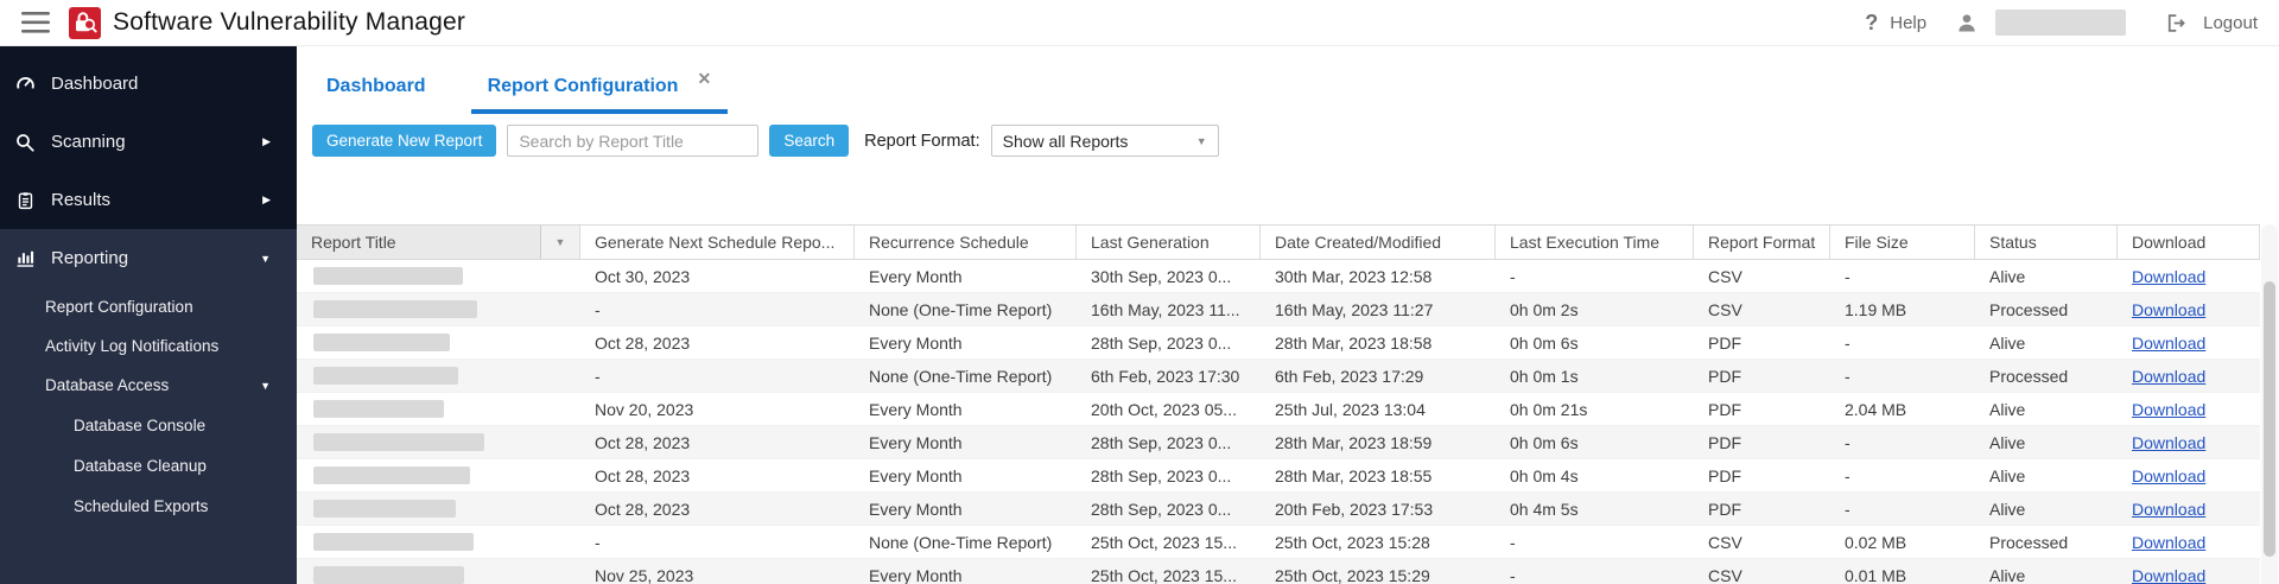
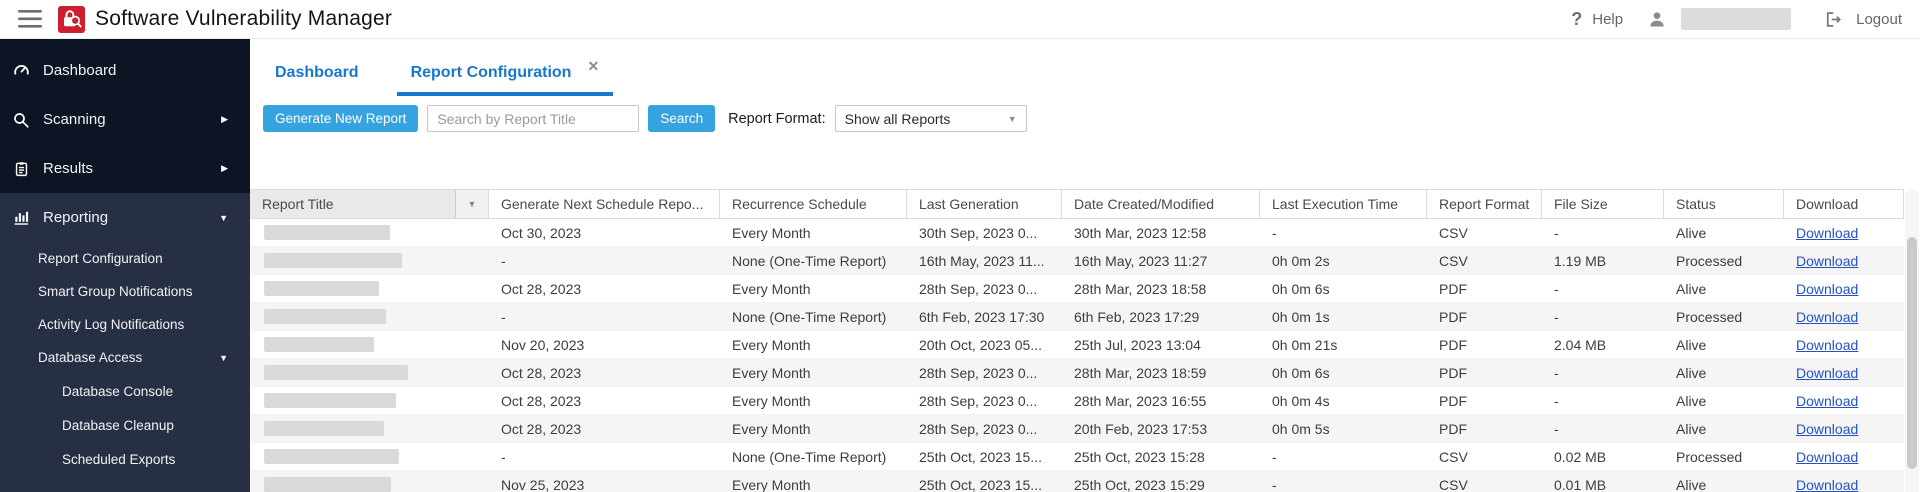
  Software Vulnerability Manager
  ?
  Help
  Logout
  Dashboard
  Scanning
  ▶
  Results
  ▶
  Reporting
  ▼
  Report Configuration
+ Smart Group Notifications
  Activity Log Notifications
  Database Access
  ▼
  Database Console
  Database Cleanup
  Scheduled Exports
  Dashboard
  Report Configuration
  ✕
  Generate New Report
  Search by Report Title
  Search
  Report Format:
  Show all Reports
  ▼
  Report Title
  ▼
  Generate Next Schedule Repo...
  Recurrence Schedule
  Last Generation
  Date Created/Modified
  Last Execution Time
  Report Format
  File Size
  Status
  Download
  Oct 30, 2023
  Every Month
  30th Sep, 2023 0...
  30th Mar, 2023 12:58
  -
  CSV
  -
  Alive
  Download
  -
  None (One-Time Report)
  16th May, 2023 11...
  16th May, 2023 11:27
  0h 0m 2s
  CSV
  1.19 MB
  Processed
  Download
  Oct 28, 2023
  Every Month
  28th Sep, 2023 0...
  28th Mar, 2023 18:58
  0h 0m 6s
  PDF
  -
  Alive
  Download
  -
  None (One-Time Report)
  6th Feb, 2023 17:30
  6th Feb, 2023 17:29
  0h 0m 1s
  PDF
  -
  Processed
  Download
  Nov 20, 2023
  Every Month
  20th Oct, 2023 05...
  25th Jul, 2023 13:04
  0h 0m 21s
  PDF
  2.04 MB
  Alive
  Download
  Oct 28, 2023
  Every Month
  28th Sep, 2023 0...
  28th Mar, 2023 18:59
  0h 0m 6s
  PDF
  -
  Alive
  Download
  Oct 28, 2023
  Every Month
  28th Sep, 2023 0...
- 28th Mar, 2023 18:55
+ 28th Mar, 2023 16:55
  0h 0m 4s
  PDF
  -
  Alive
  Download
  Oct 28, 2023
  Every Month
  28th Sep, 2023 0...
  20th Feb, 2023 17:53
- 0h 4m 5s
+ 0h 0m 5s
  PDF
  -
  Alive
  Download
  -
  None (One-Time Report)
  25th Oct, 2023 15...
  25th Oct, 2023 15:28
  -
  CSV
  0.02 MB
  Processed
  Download
  Nov 25, 2023
  Every Month
  25th Oct, 2023 15...
  25th Oct, 2023 15:29
  -
  CSV
  0.01 MB
  Alive
  Download
